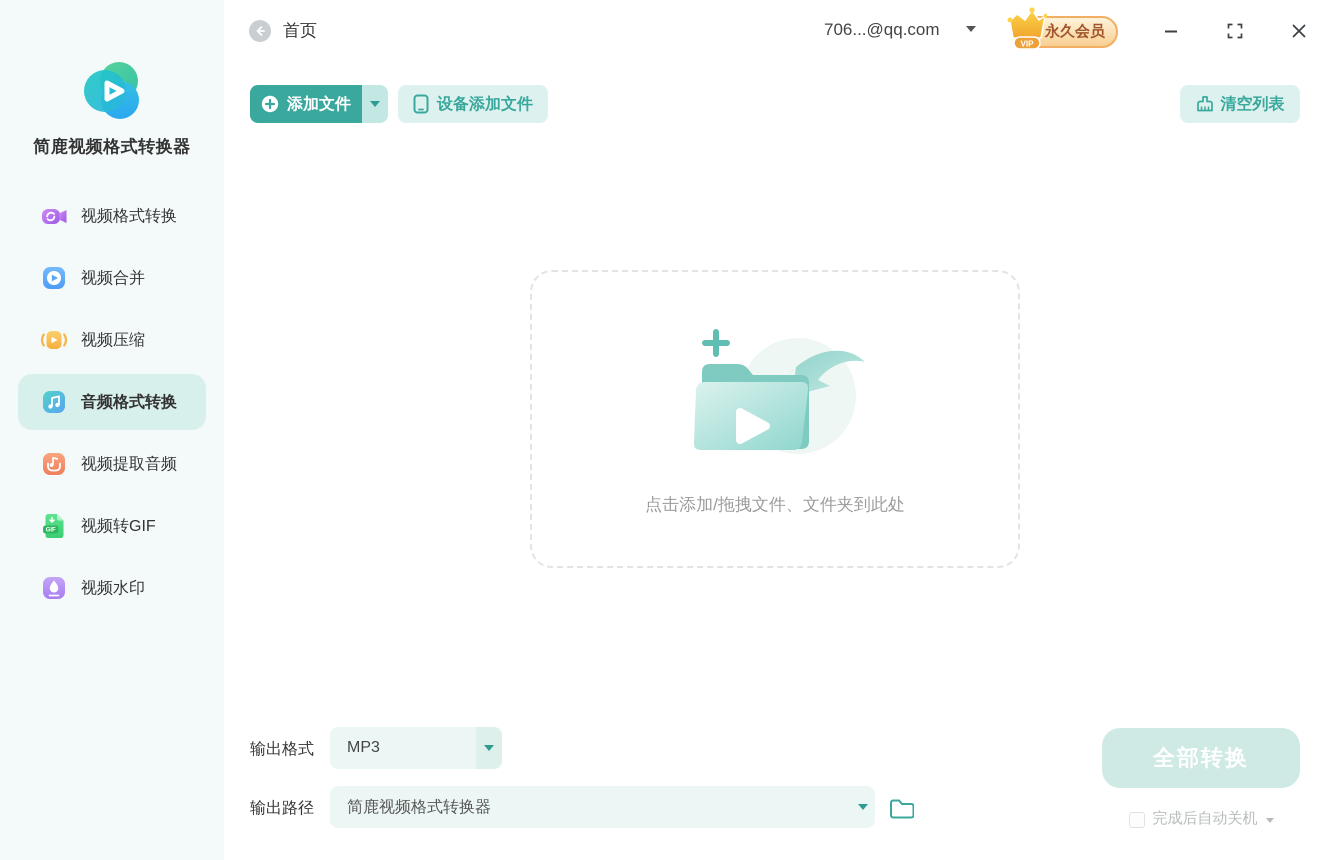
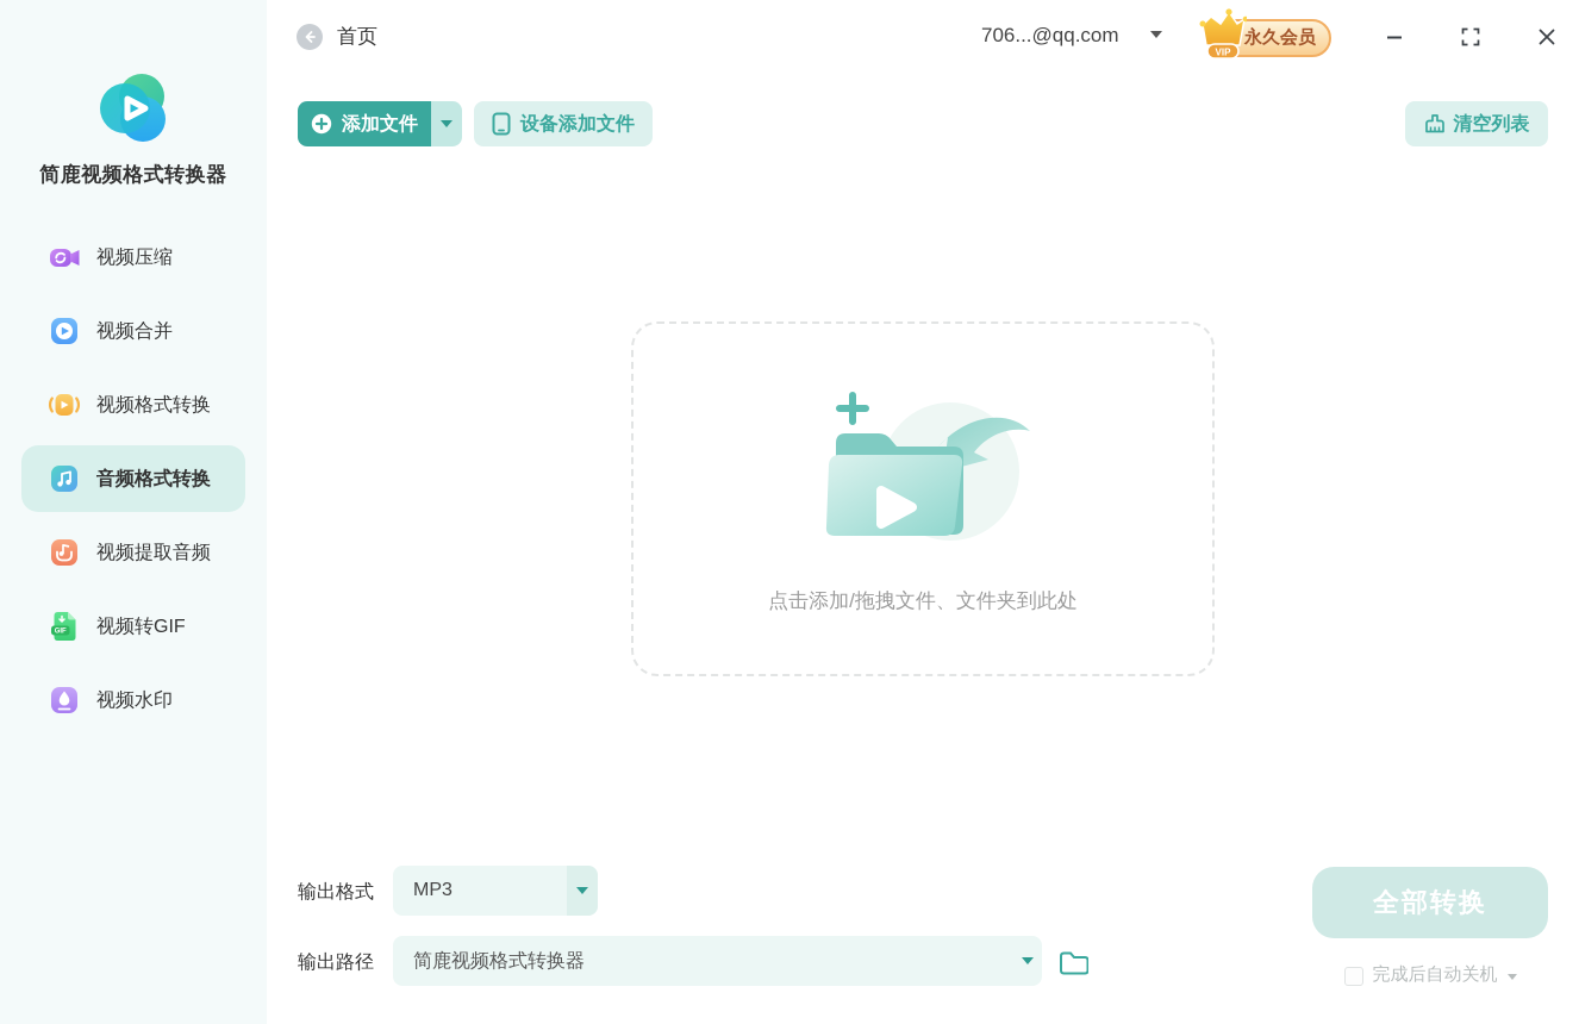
  简鹿视频格式转换器
- 视频格式转换
+ 视频压缩
  视频合并
- 视频压缩
+ 视频格式转换
  音频格式转换
  视频提取音频
  视频转GIF
  视频水印
  首页
  706...@qq.com
  永久会员
  VIP
  添加文件
  设备添加文件
  清空列表
  点击添加/拖拽文件、文件夹到此处
  输出格式
  MP3
  输出路径
  简鹿视频格式转换器
  全部转换
  完成后自动关机
